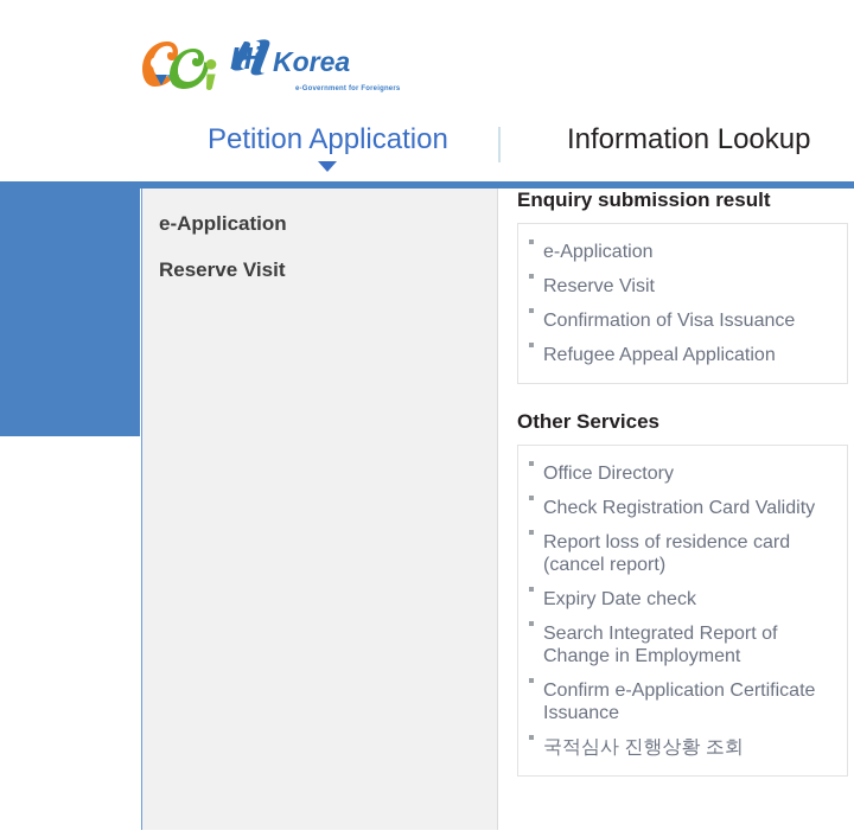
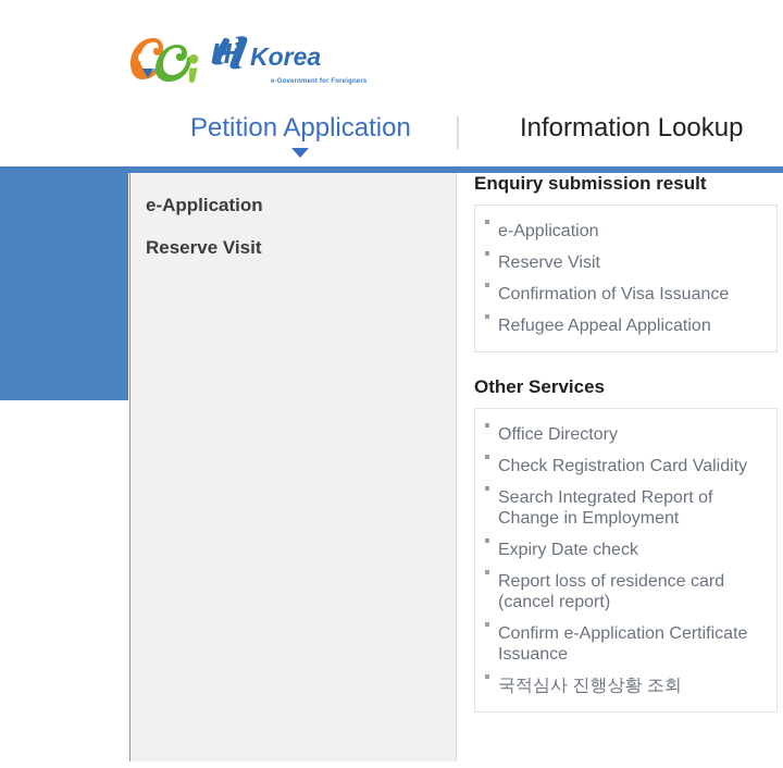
  Hi
  Korea
  Petition Application
  Information Lookup
  e-Application
  Reserve Visit
  Enquiry submission result
  e-Application
  Reserve Visit
  Confirmation of Visa Issuance
  Refugee Appeal Application
  Other Services
  Office Directory
  Check Registration Card Validity
- Report loss of residence card (cancel report)
+ Search Integrated Report of Change in Employment
  Expiry Date check
- Search Integrated Report of Change in Employment
+ Report loss of residence card (cancel report)
  Confirm e-Application Certificate Issuance
  국적심사 진행상황 조회
